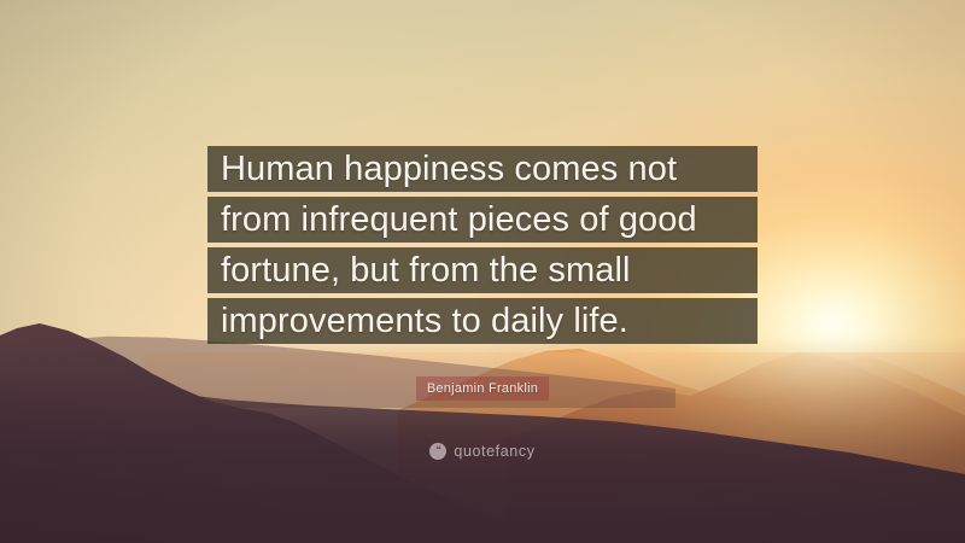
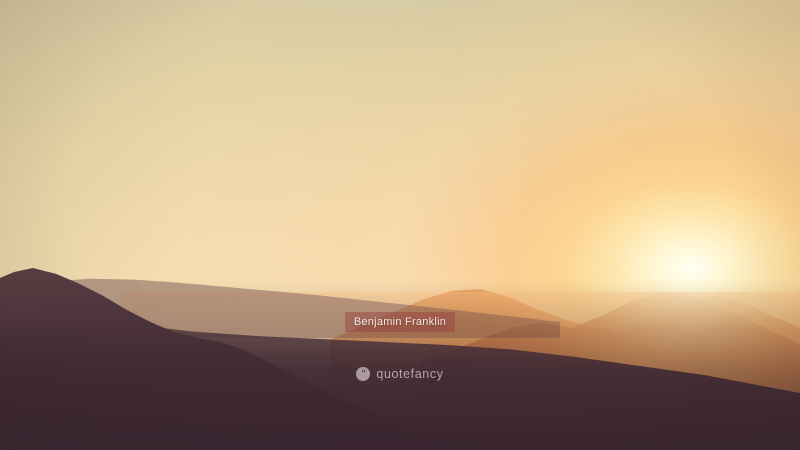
- Human happiness comes not
- from infrequent pieces of good
- fortune, but from the small
- improvements to daily life.
  Benjamin Franklin
  “
  quotefancy
